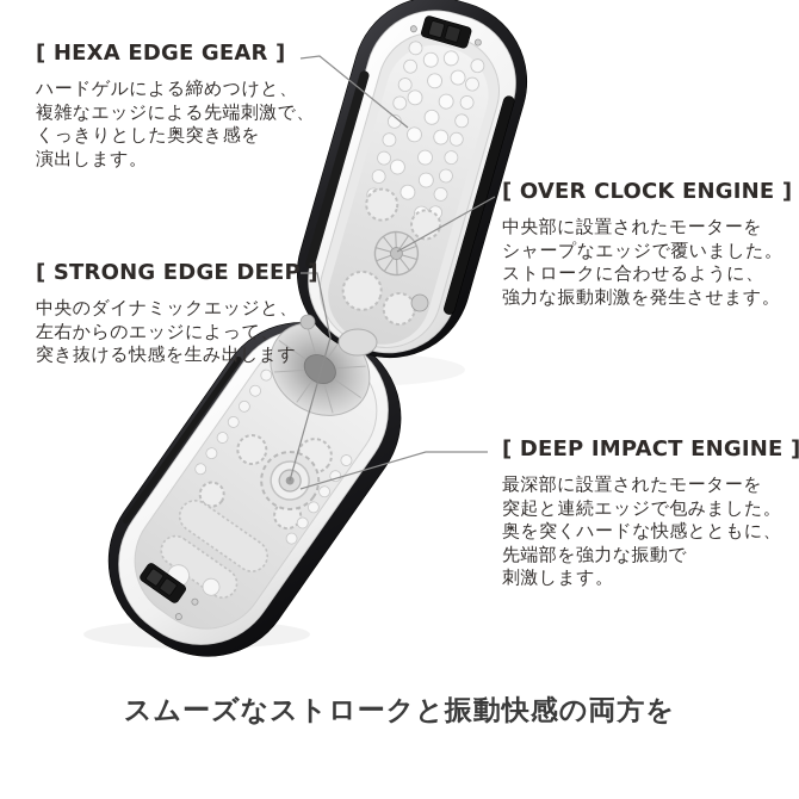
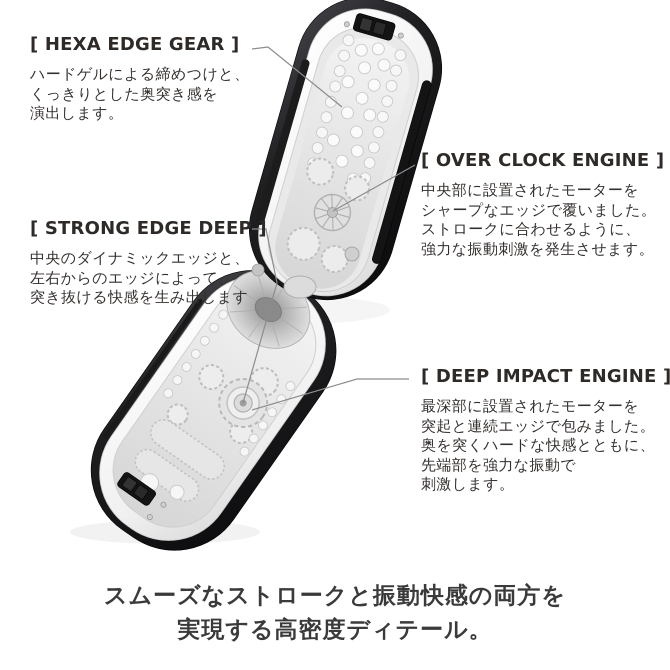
  [ HEXA EDGE GEAR ]
  ハードゲルによる締めつけと、
- 複雑なエッジによる先端刺激で、
  くっきりとした奥突き感を
  演出します。
  [ OVER CLOCK ENGINE ]
  中央部に設置されたモーターを
  シャープなエッジで覆いました。
  ストロークに合わせるように、
  強力な振動刺激を発生させます。
  [ STRONG EDGE DEEP ]
  中央のダイナミックエッジと、
  左右からのエッジによって、
  突き抜ける快感を生み出します
  [ DEEP IMPACT ENGINE ]
  最深部に設置されたモーターを
  突起と連続エッジで包みました。
  奥を突くハードな快感とともに、
  先端部を強力な振動で
  刺激します。
  スムーズなストロークと振動快感の両方を
+ 実現する高密度ディテール。
